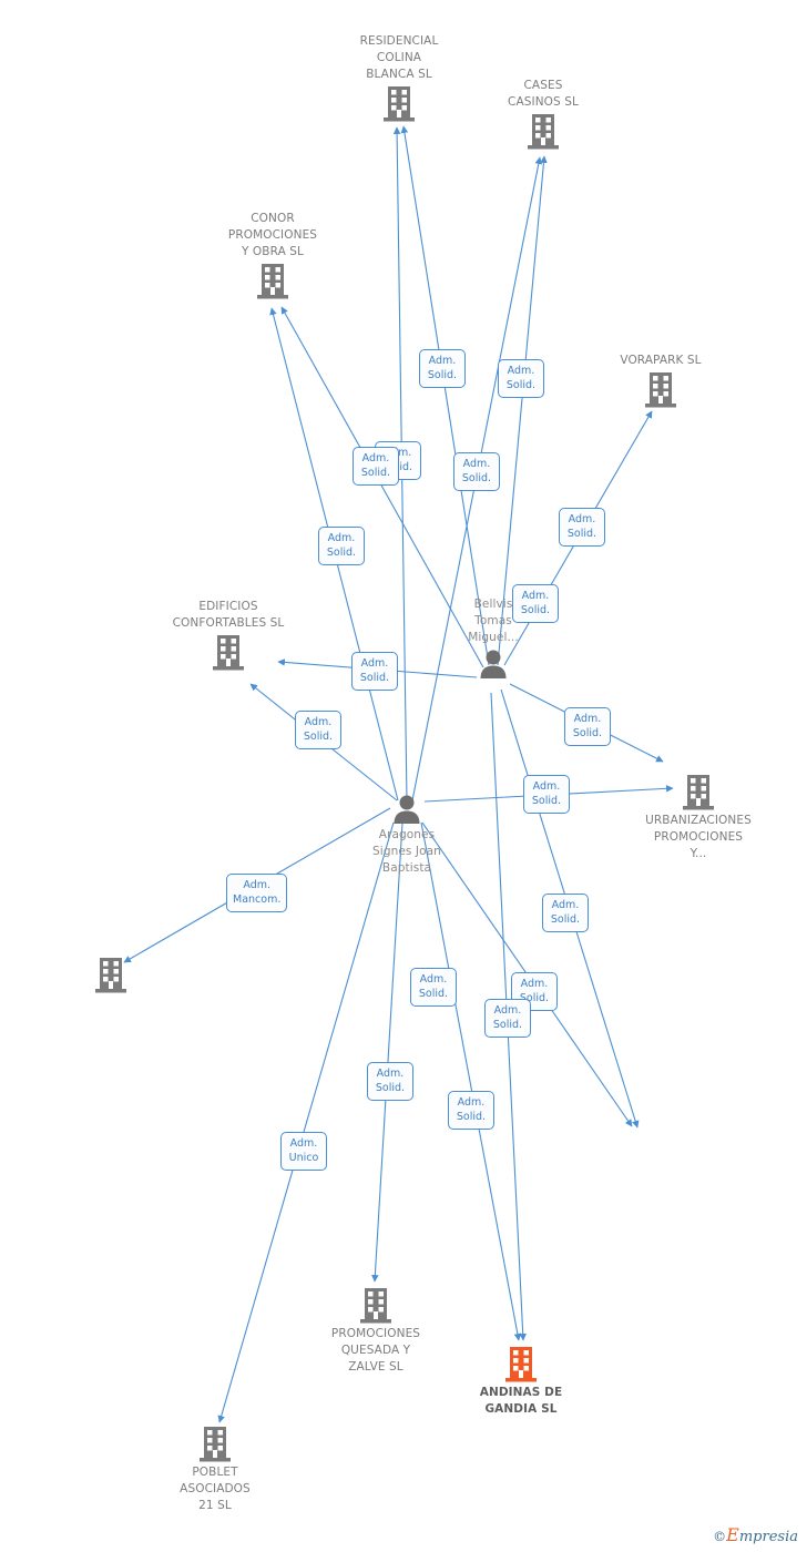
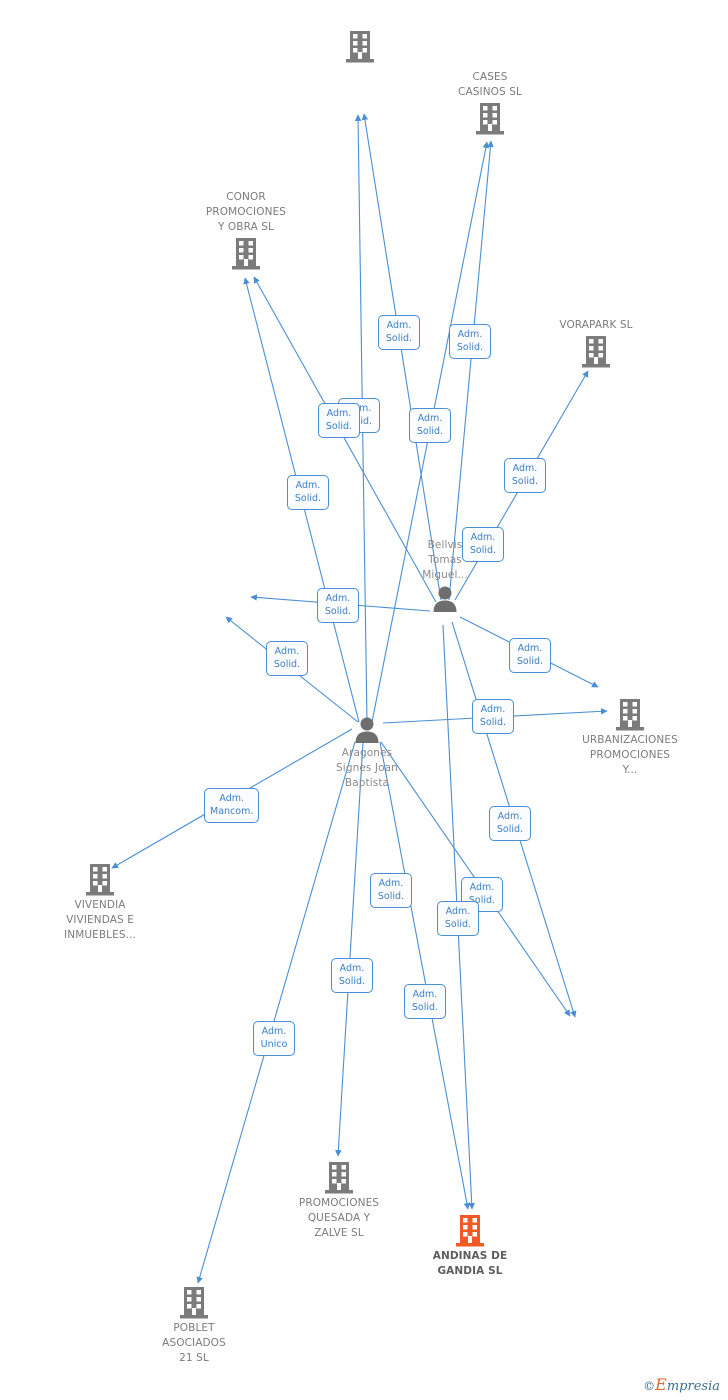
- RESIDENCIAL
- COLINA
- BLANCA SL
  CASES
  CASINOS SL
  CONOR
  PROMOCIONES
  Y OBRA SL
  VORAPARK SL
- EDIFICIOS
- CONFORTABLES SL
  Bellvis
  Tomas
  Miguel...
  URBANIZACIONES
  PROMOCIONES
  Y...
  Aragones
  Signes Joan
  Baptista
+ VIVENDIA
+ VIVIENDAS E
+ INMUEBLES...
  PROMOCIONES
  QUESADA Y
  ZALVE SL
  ANDINAS DE
  GANDIA SL
  POBLET
  ASOCIADOS
  21 SL
  Adm.
  Solid.
  Adm.
  Solid.
  Adm.
  Solid.
  Adm.
  Solid.
  Adm.
  Solid.
  Adm.
  Solid.
  Adm.
  Solid.
  Adm.
  Solid.
  Adm.
  Solid.
  Adm.
  Solid.
  Adm.
  Solid.
  Adm.
  Mancom.
  Adm.
  Solid.
  Adm.
  Solid.
  Adm.
  olid.
  Adm.
  Solid.
  Adm.
  Solid.
  Adm.
  Solid.
  Adm.
  Unico
  ©Empresia
